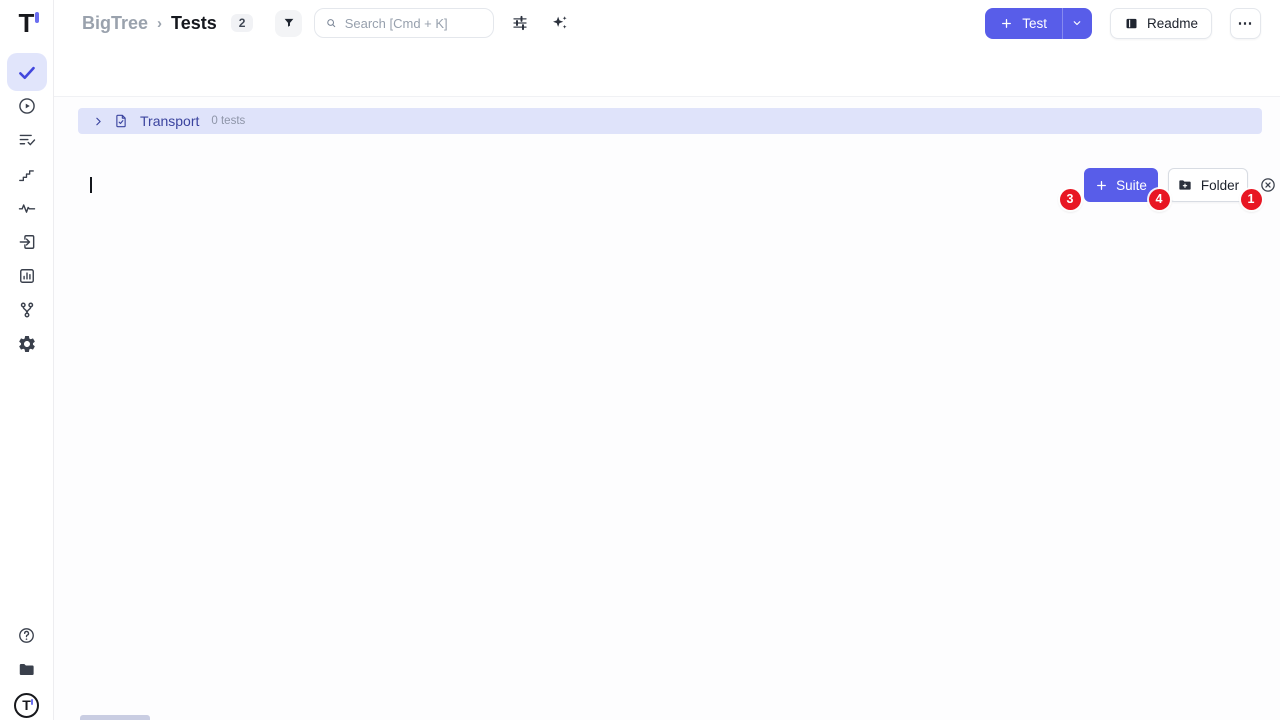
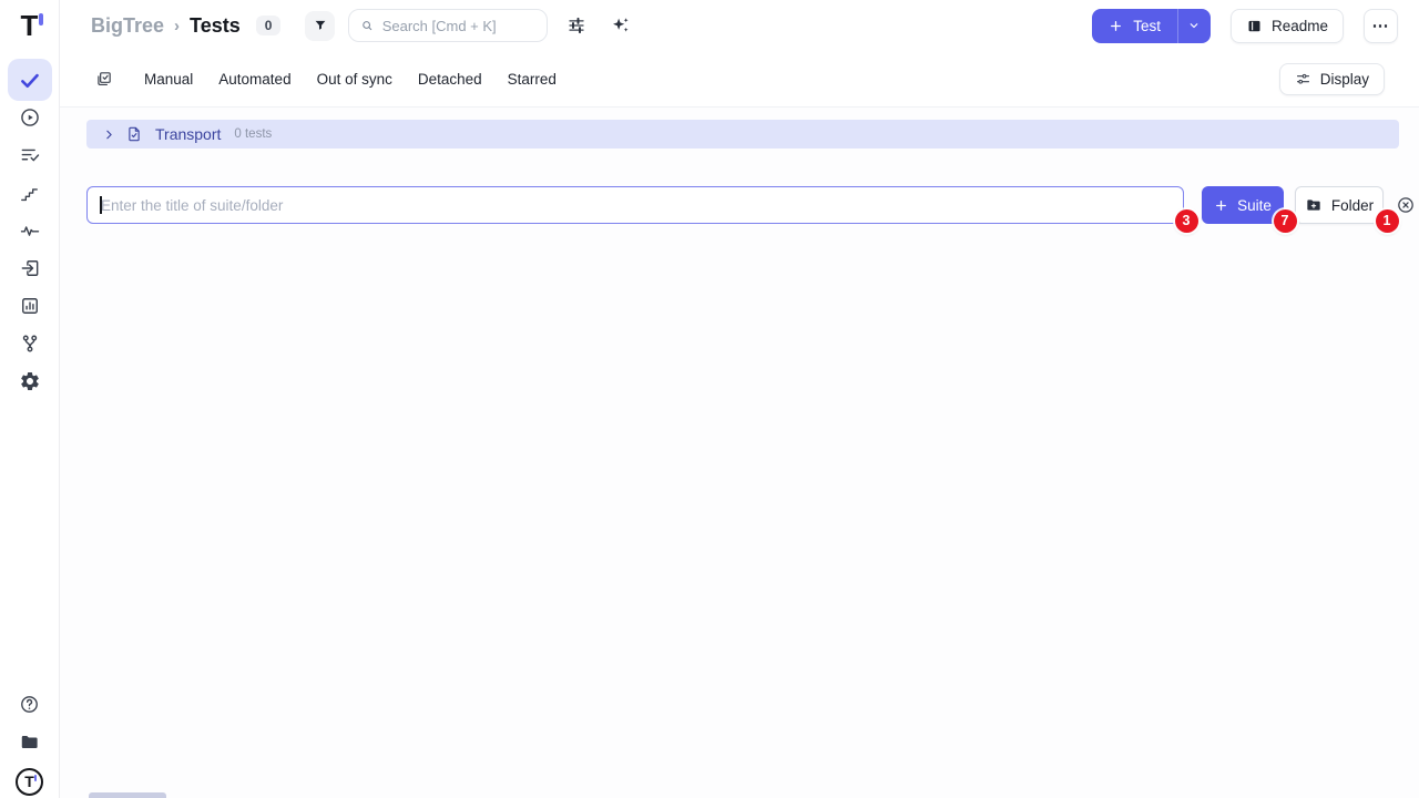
  T
  T
  BigTree
  ›
  Tests
- 2
+ 0
  Search [Cmd + K]
  Test
  Readme
  ⋯
+ Manual
+ Automated
+ Out of sync
+ Detached
+ Starred
+ Display
  Transport
  0 tests
+ Enter the title of suite/folder
  Suite
  Folder
  3
- 4
+ 7
  1
